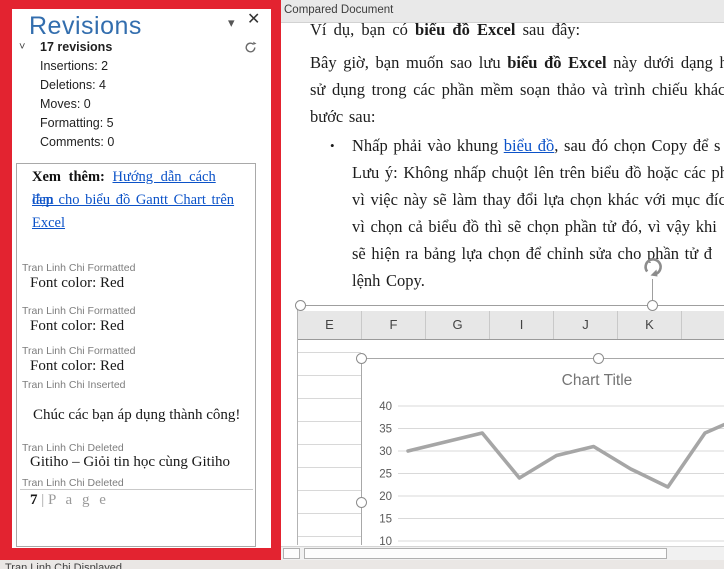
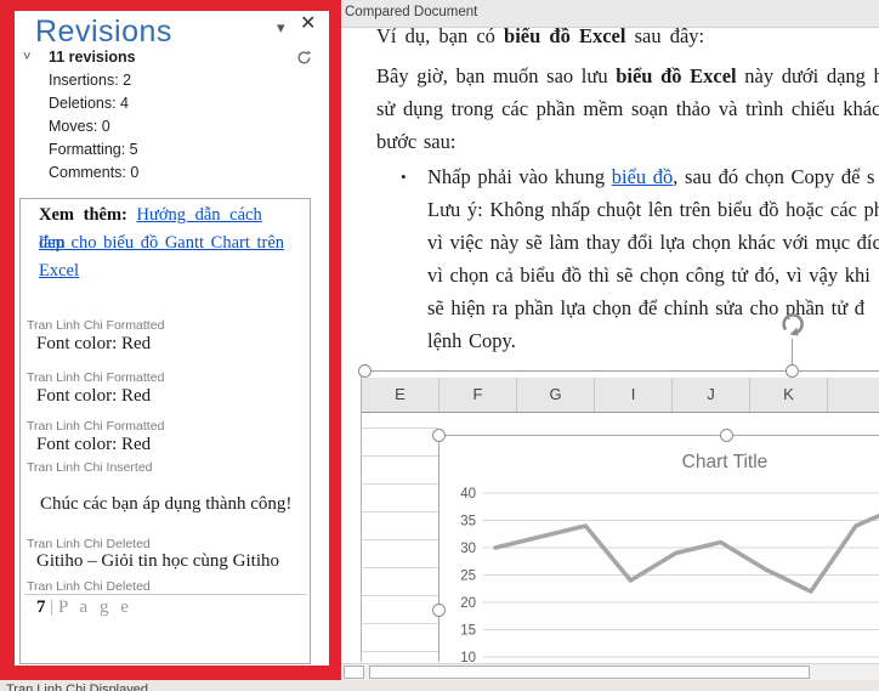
  Revisions
  ▾
  ✕
  ˅
- 17 revisions
+ 11 revisions
  Insertions: 2
  Deletions: 4
  Moves: 0
  Formatting: 5
  Comments: 0
  Xem thêm: Hướng dẫn cách làm
  đẹp cho biểu đồ Gantt Chart trên
  Excel
  Tran Linh Chi Formatted
  Font color: Red
  Tran Linh Chi Formatted
  Font color: Red
  Tran Linh Chi Formatted
  Font color: Red
  Tran Linh Chi Inserted
  Chúc các bạn áp dụng thành công!
  Tran Linh Chi Deleted
  Gitiho – Giỏi tin học cùng Gitiho
  Tran Linh Chi Deleted
  7 | P a g e
  Compared Document
  Ví dụ, bạn có biểu đồ Excel sau đây:
  Bây giờ, bạn muốn sao lưu biểu đồ Excel này dưới dạng
  sử dụng trong các phần mềm soạn thảo và trình chiếu khác
  bước sau:
  •
  Nhấp phải vào khung biểu đồ, sau đó chọn Copy để s
  Lưu ý: Không nhấp chuột lên trên biểu đồ hoặc các p
  vì việc này sẽ làm thay đổi lựa chọn khác với mục đíc
- vì chọn cả biểu đồ thì sẽ chọn phần tử đó, vì vậy khi
+ vì chọn cả biểu đồ thì sẽ chọn công tử đó, vì vậy khi
- sẽ hiện ra bảng lựa chọn để chỉnh sửa cho phần tử đ
+ sẽ hiện ra phần lựa chọn để chỉnh sửa cho phần tử đ
  lệnh Copy.
  E
  F
  G
  I
  J
  K
  40
  35
  30
  25
  20
  15
  10
  Chart Title
  Tran Linh Chi Displayed
